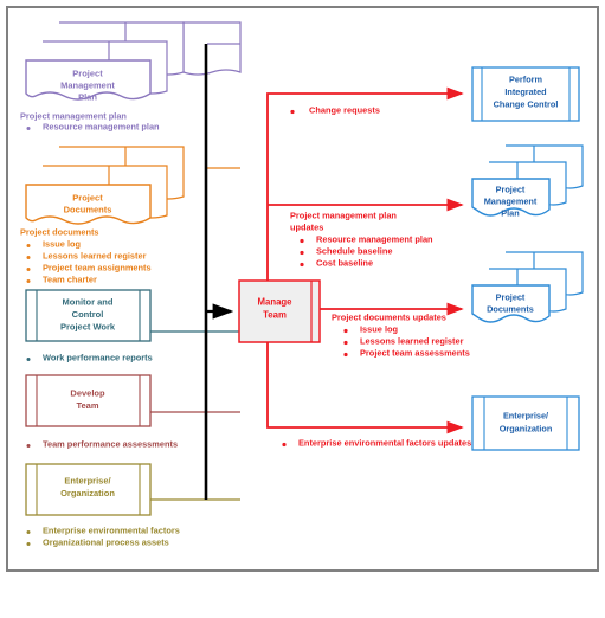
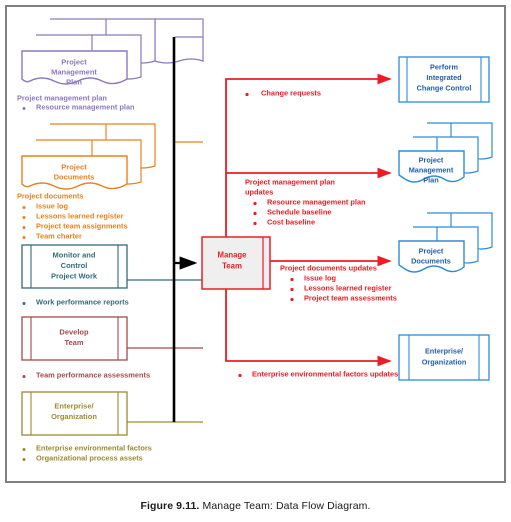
  Project
  Management
  Plan
  Project management plan
  Resource management plan
  Project
  Documents
  Project documents
  Issue log
  Lessons learned register
  Project team assignments
  Team charter
  Monitor and
  Control
  Project Work
  Work performance reports
  Develop
  Team
  Team performance assessments
  Enterprise/
  Organization
  Enterprise environmental factors
  Organizational process assets
  Manage
  Team
  Perform
  Integrated
  Change Control
  Change requests
  Project
  Management
  Plan
  Project management plan
  updates
  Resource management plan
  Schedule baseline
  Cost baseline
  Project
  Documents
  Project documents updates
  Issue log
  Lessons learned register
  Project team assessments
  Enterprise/
  Organization
  Enterprise environmental factors updates
+ Figure 9.11. Manage Team: Data Flow Diagram.
